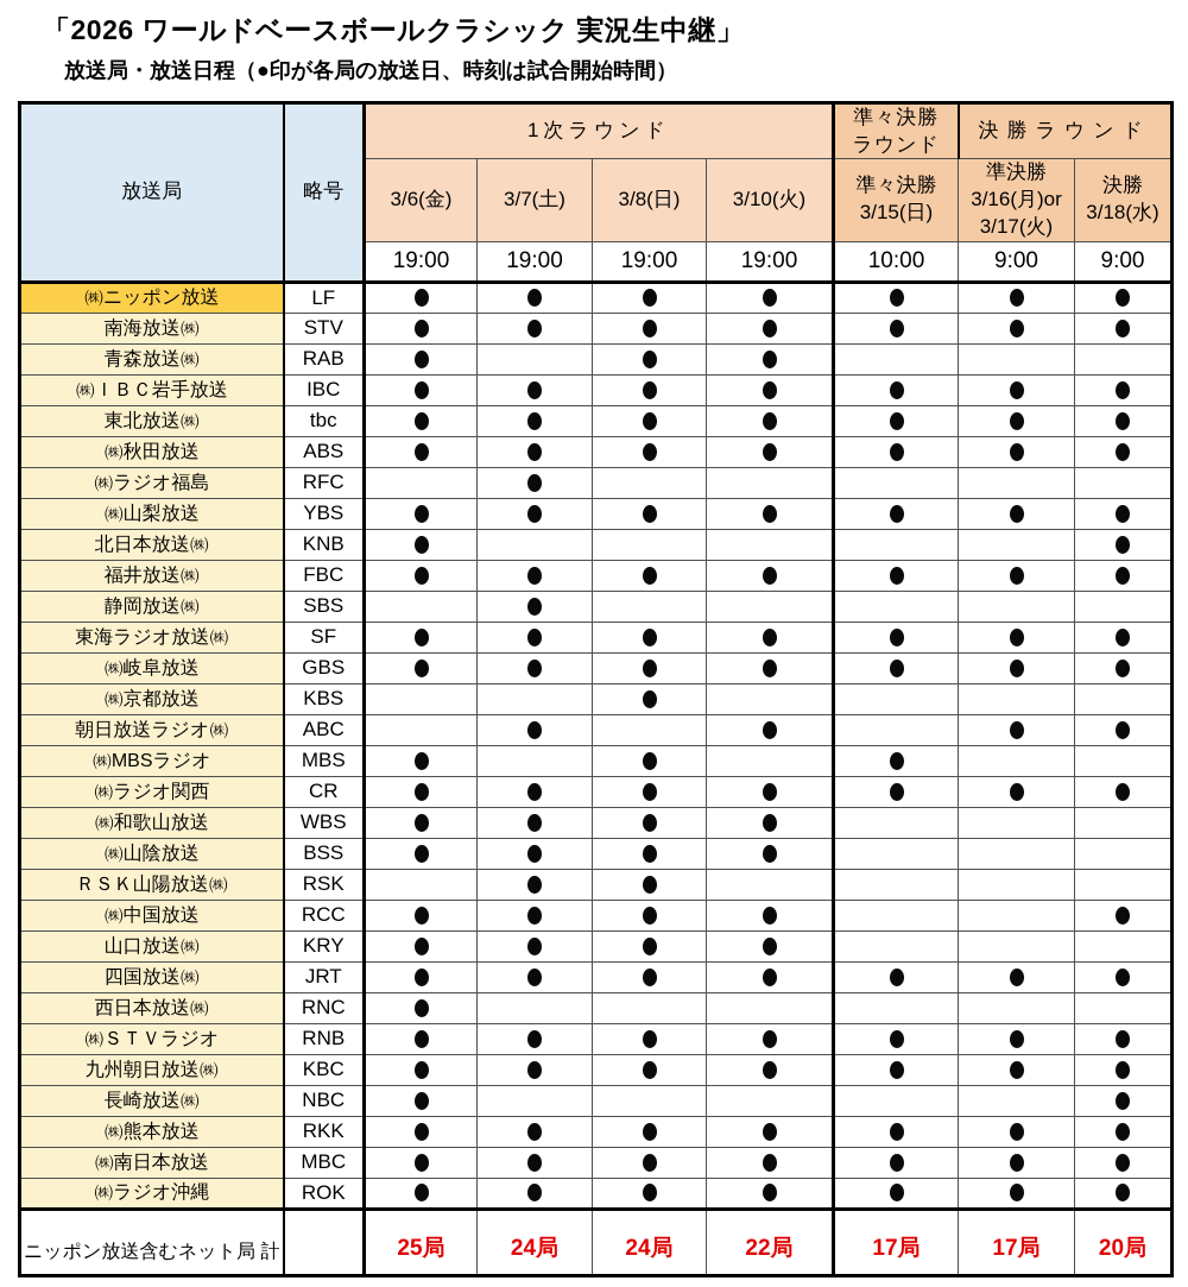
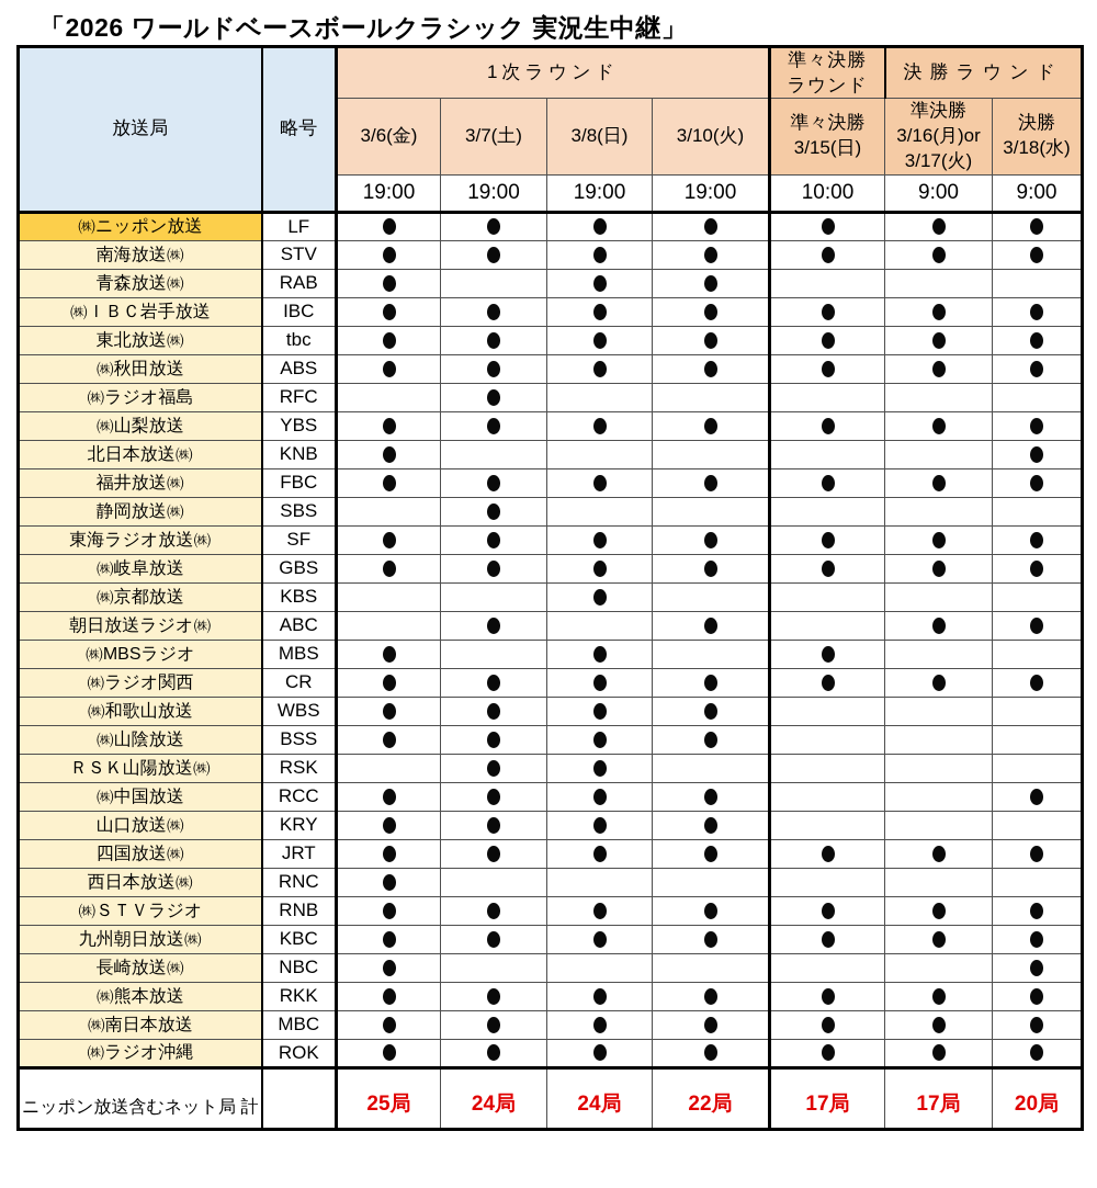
  「2026 ワールドベースボールクラシック 実況生中継」
- 放送局・放送日程（●印が各局の放送日、時刻は試合開始時間）
  放送局	略号	1次ラウンド	準々決勝 ラウンド	決勝ラウンド
  3/6(金)	3/7(土)	3/8(日)	3/10(火)	準々決勝 3/15(日)	準決勝 3/16(月)or 3/17(火)	決勝 3/18(水)
  19:00	19:00	19:00	19:00	10:00	9:00	9:00
  ㈱ニッポン放送	LF
  南海放送㈱	STV
  青森放送㈱	RAB
  ㈱ＩＢＣ岩手放送	IBC
  東北放送㈱	tbc
  ㈱秋田放送	ABS
  ㈱ラジオ福島	RFC
  ㈱山梨放送	YBS
  北日本放送㈱	KNB
  福井放送㈱	FBC
  静岡放送㈱	SBS
  東海ラジオ放送㈱	SF
  ㈱岐阜放送	GBS
  ㈱京都放送	KBS
  朝日放送ラジオ㈱	ABC
  ㈱MBSラジオ	MBS
  ㈱ラジオ関西	CR
  ㈱和歌山放送	WBS
  ㈱山陰放送	BSS
  ＲＳＫ山陽放送㈱	RSK
  ㈱中国放送	RCC
  山口放送㈱	KRY
  四国放送㈱	JRT
  西日本放送㈱	RNC
  ㈱ＳＴＶラジオ	RNB
  九州朝日放送㈱	KBC
  長崎放送㈱	NBC
  ㈱熊本放送	RKK
  ㈱南日本放送	MBC
  ㈱ラジオ沖縄	ROK
  ニッポン放送含むネット局 計		25局	24局	24局	22局	17局	17局	20局
